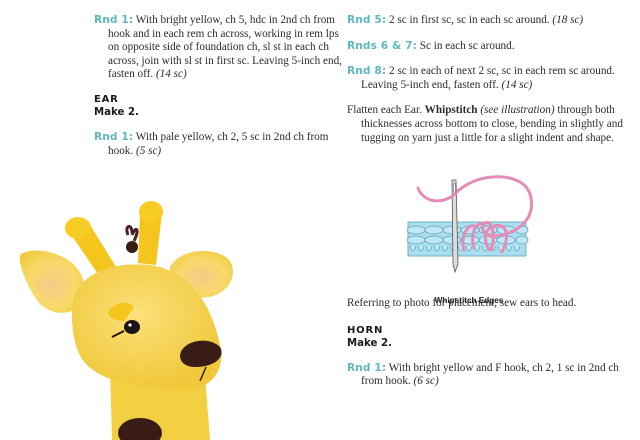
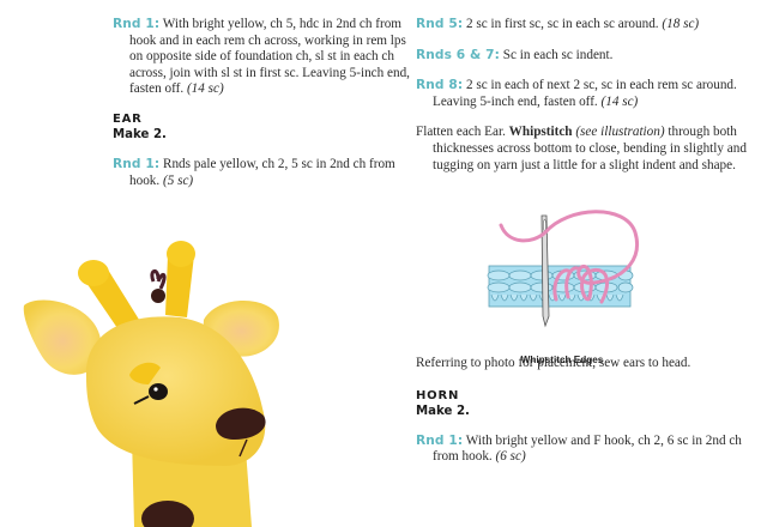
  Rnd 1: With bright yellow, ch 5, hdc in 2nd ch from hook and in each rem ch across, working in rem lps on opposite side of foundation ch, sl st in each ch across, join with sl st in first sc. Leaving 5-inch end, fasten off. (14 sc)
  EAR
  Make 2.
- Rnd 1: With pale yellow, ch 2, 5 sc in 2nd ch from hook. (5 sc)
+ Rnd 1: Rnds pale yellow, ch 2, 5 sc in 2nd ch from hook. (5 sc)
  Rnd 5: 2 sc in first sc, sc in each sc around. (18 sc)
- Rnds 6 & 7: Sc in each sc around.
+ Rnds 6 & 7: Sc in each sc indent.
  Rnd 8: 2 sc in each of next 2 sc, sc in each rem sc around. Leaving 5-inch end, fasten off. (14 sc)
  Flatten each Ear. Whipstitch (see illustration) through both thicknesses across bottom to close, bending in slightly and tugging on yarn just a little for a slight indent and shape.
  Referring to photo for placement, sew ears to head.
  HORN
  Make 2.
- Rnd 1: With bright yellow and F hook, ch 2, 1 sc in 2nd ch from hook. (6 sc)
+ Rnd 1: With bright yellow and F hook, ch 2, 6 sc in 2nd ch from hook. (6 sc)
  Whipstitch Edges
